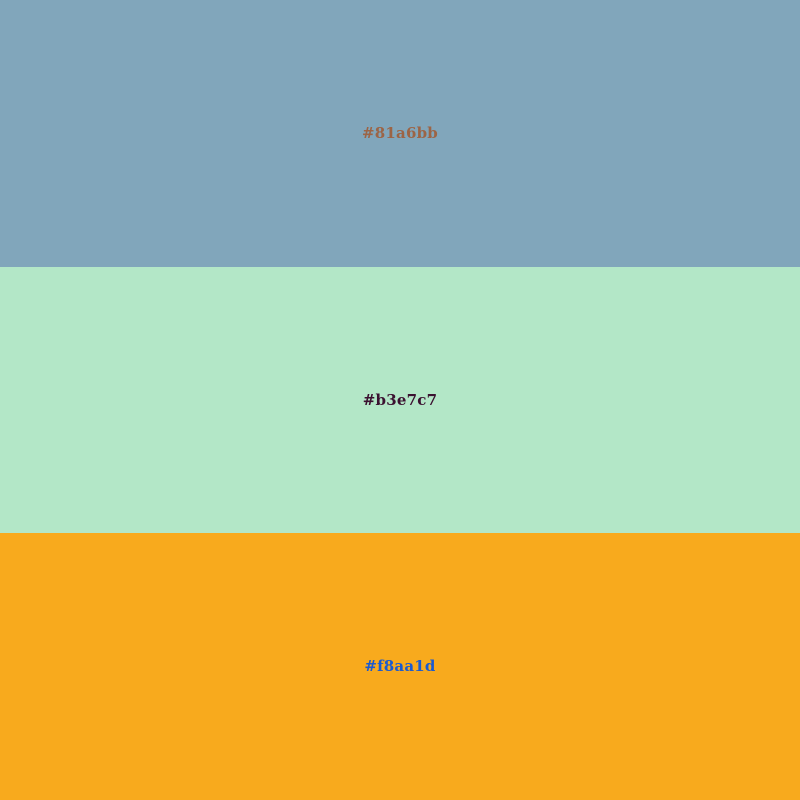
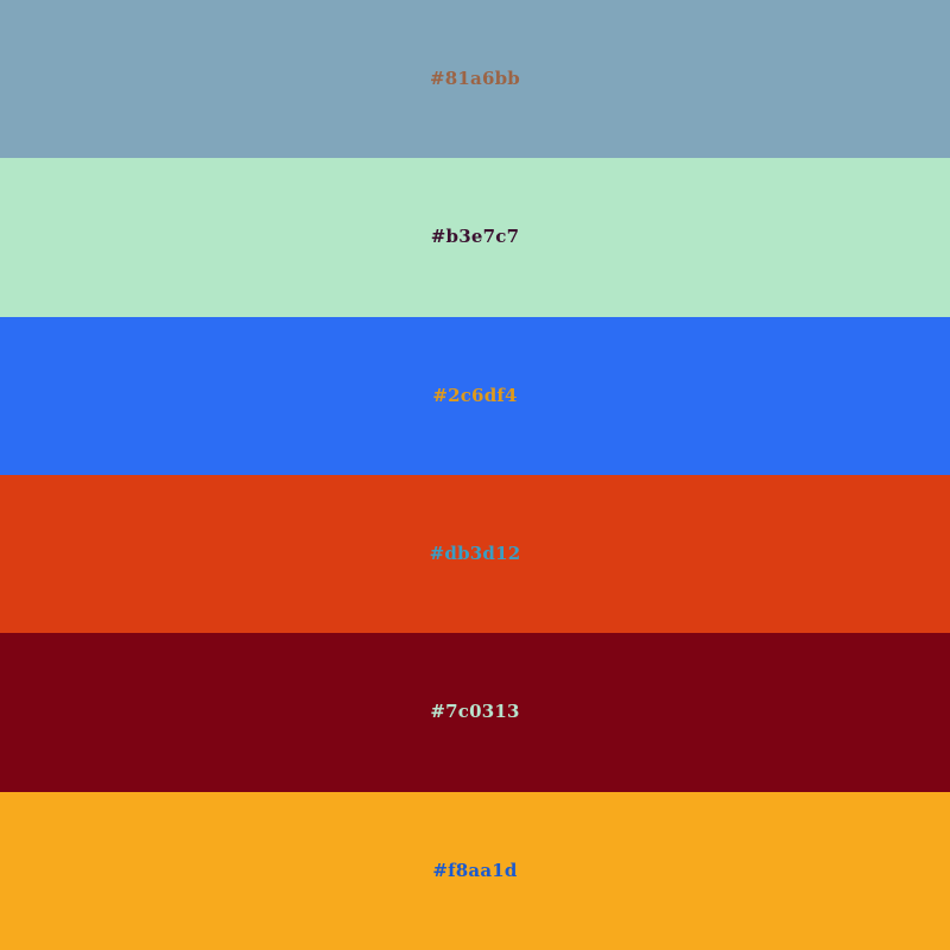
  #81a6bb
  #b3e7c7
+ #2c6df4
+ #db3d12
+ #7c0313
  #f8aa1d
